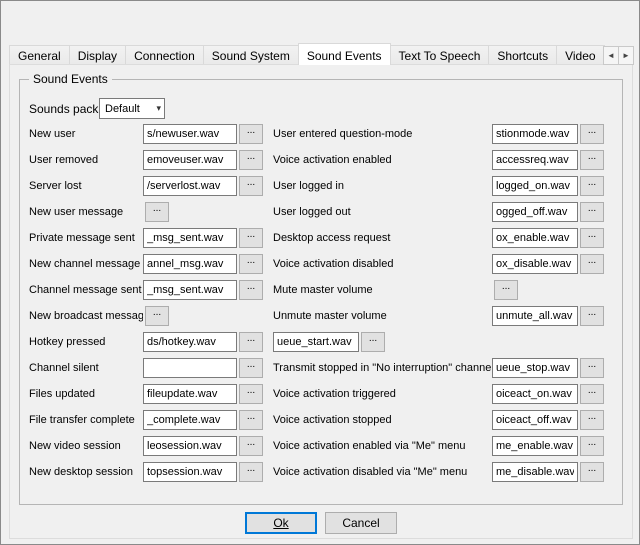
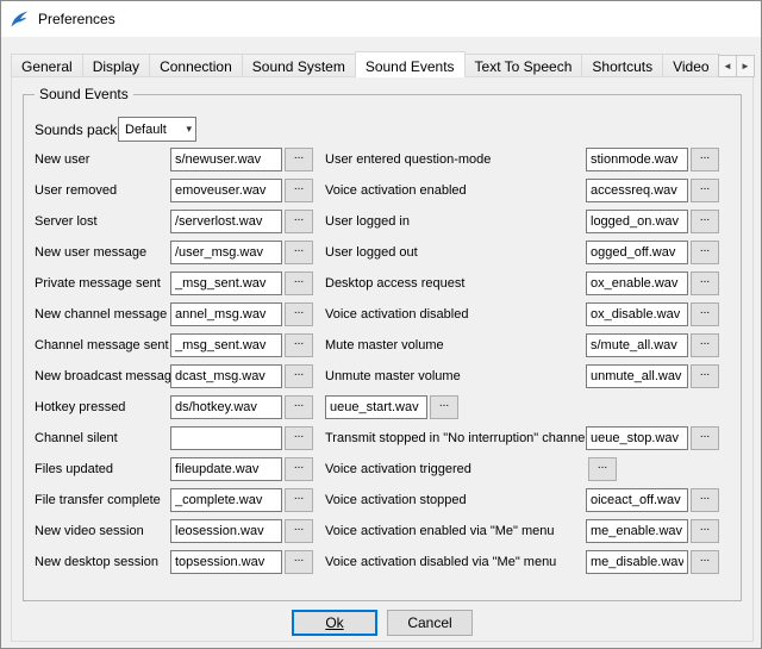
+ Preferences
  General
  Display
  Connection
  Sound System
  Sound Events
  Text To Speech
  Shortcuts
  Video
  ◄
  ►
  Sound Events
  Sounds pack
  Default
  ▾
  New user
  s/newuser.wav
  ...
  User removed
  emoveuser.wav
  ...
  Server lost
  /serverlost.wav
  ...
  New user message
+ /user_msg.wav
  ...
  Private message sent
  _msg_sent.wav
  ...
  New channel message
  annel_msg.wav
  ...
  Channel message sent
  _msg_sent.wav
  ...
  New broadcast messag
+ dcast_msg.wav
  ...
  Hotkey pressed
  ds/hotkey.wav
  ...
  Channel silent
  ...
  Files updated
  fileupdate.wav
  ...
  File transfer complete
  _complete.wav
  ...
  New video session
  leosession.wav
  ...
  New desktop session
  topsession.wav
  ...
  User entered question-mode
  stionmode.wav
  ...
  Voice activation enabled
  accessreq.wav
  ...
  User logged in
  logged_on.wav
  ...
  User logged out
  ogged_off.wav
  ...
  Desktop access request
  ox_enable.wav
  ...
  Voice activation disabled
  ox_disable.wav
  ...
  Mute master volume
+ s/mute_all.wav
  ...
  Unmute master volume
  unmute_all.wav
  ...
  ueue_start.wav
  ...
  Transmit stopped in "No interruption" channe
  ueue_stop.wav
  ...
  Voice activation triggered
- oiceact_on.wav
  ...
  Voice activation stopped
  oiceact_off.wav
  ...
  Voice activation enabled via "Me" menu
  me_enable.wav
  ...
  Voice activation disabled via "Me" menu
  me_disable.wav
  ...
  Ok
  Cancel
